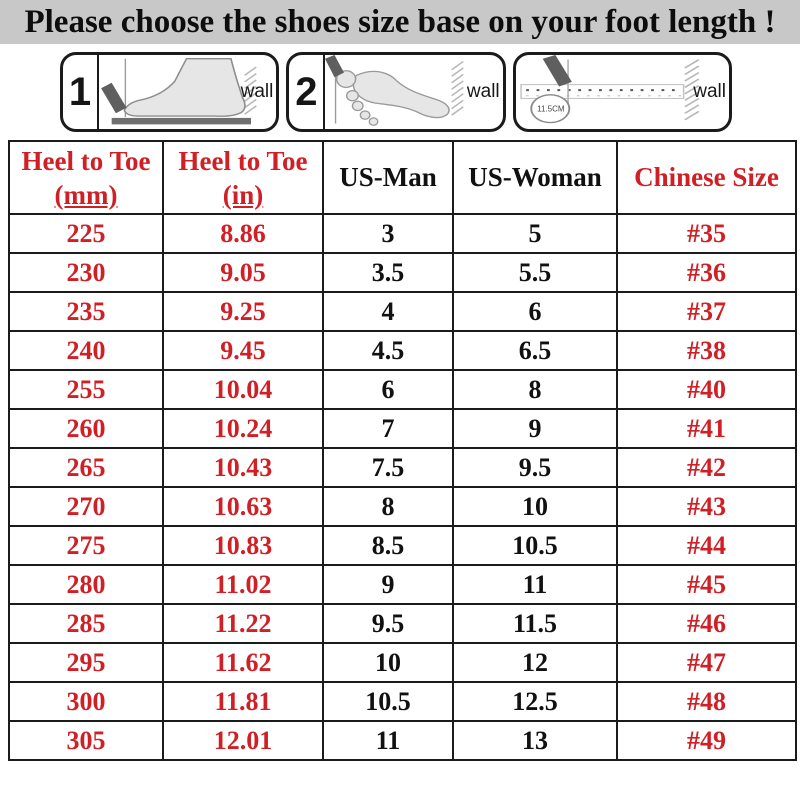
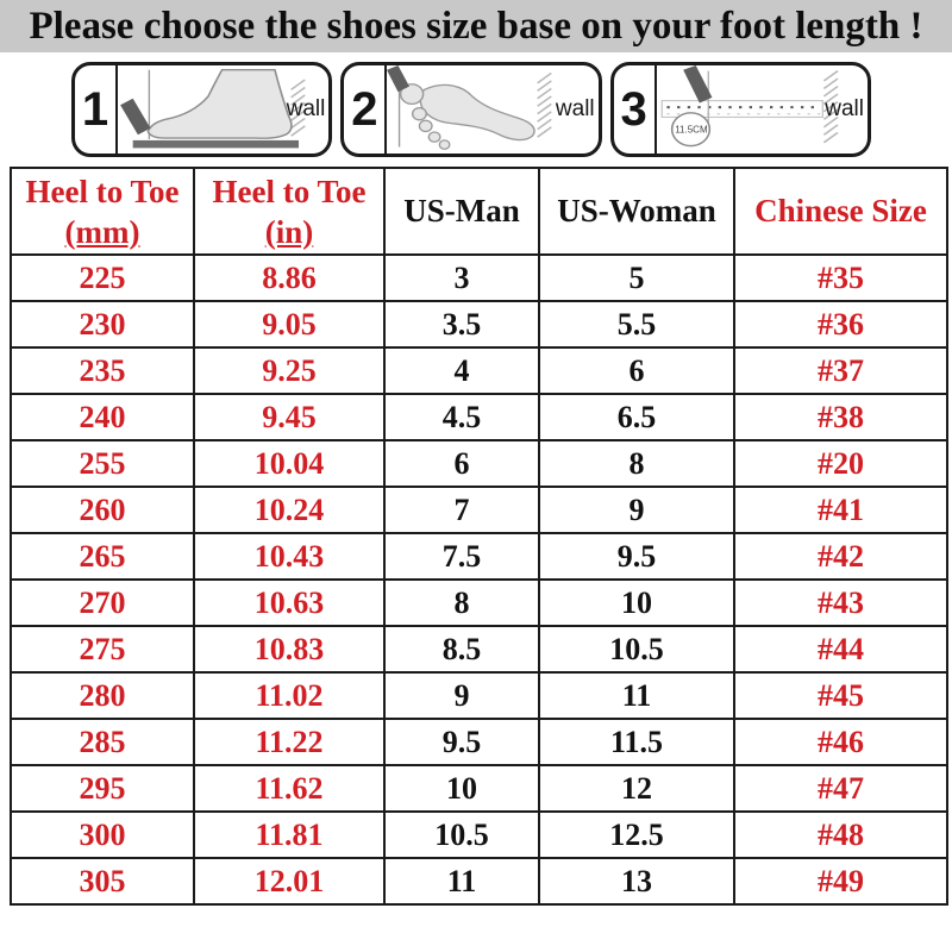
  Please choose the shoes size base on your foot length !
  1
  wall
  2
  wall
+ 3
  11.5CM
  wall
  Heel to Toe (mm)	Heel to Toe (in)	US-Man	US-Woman	Chinese Size
  225	8.86	3	5	#35
  230	9.05	3.5	5.5	#36
  235	9.25	4	6	#37
  240	9.45	4.5	6.5	#38
- 255	10.04	6	8	#40
+ 255	10.04	6	8	#20
  260	10.24	7	9	#41
  265	10.43	7.5	9.5	#42
  270	10.63	8	10	#43
  275	10.83	8.5	10.5	#44
  280	11.02	9	11	#45
  285	11.22	9.5	11.5	#46
  295	11.62	10	12	#47
  300	11.81	10.5	12.5	#48
  305	12.01	11	13	#49
